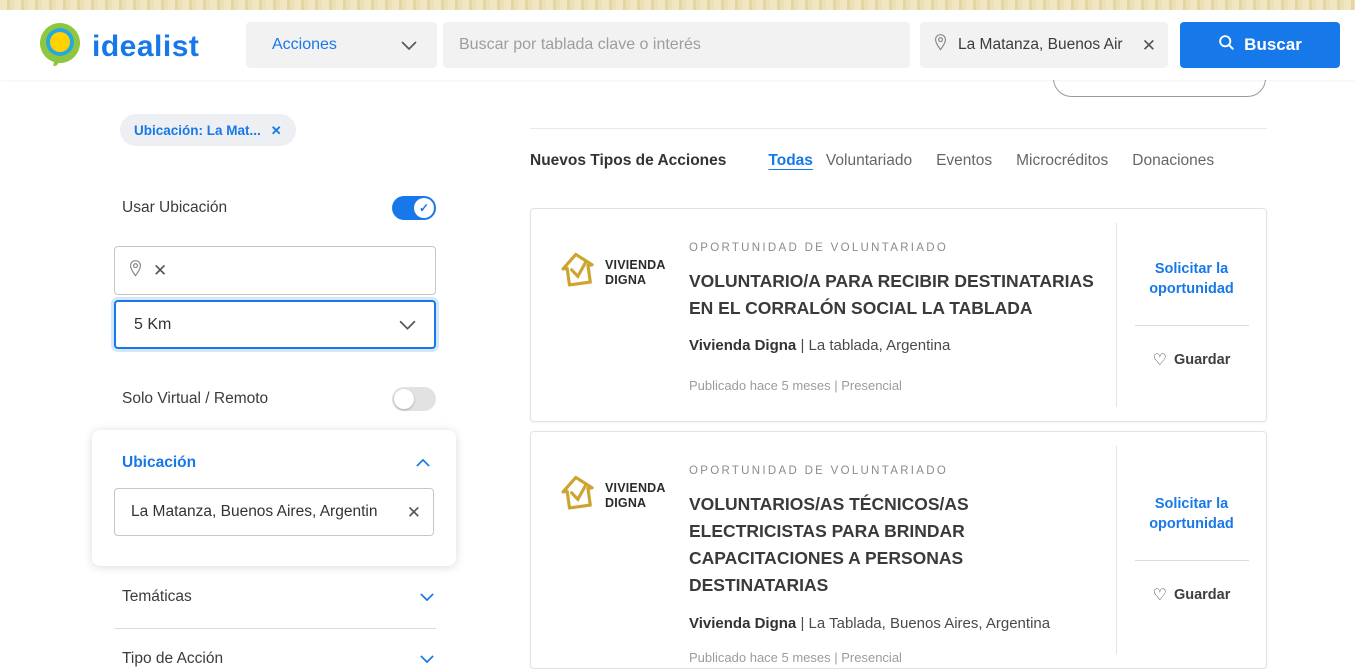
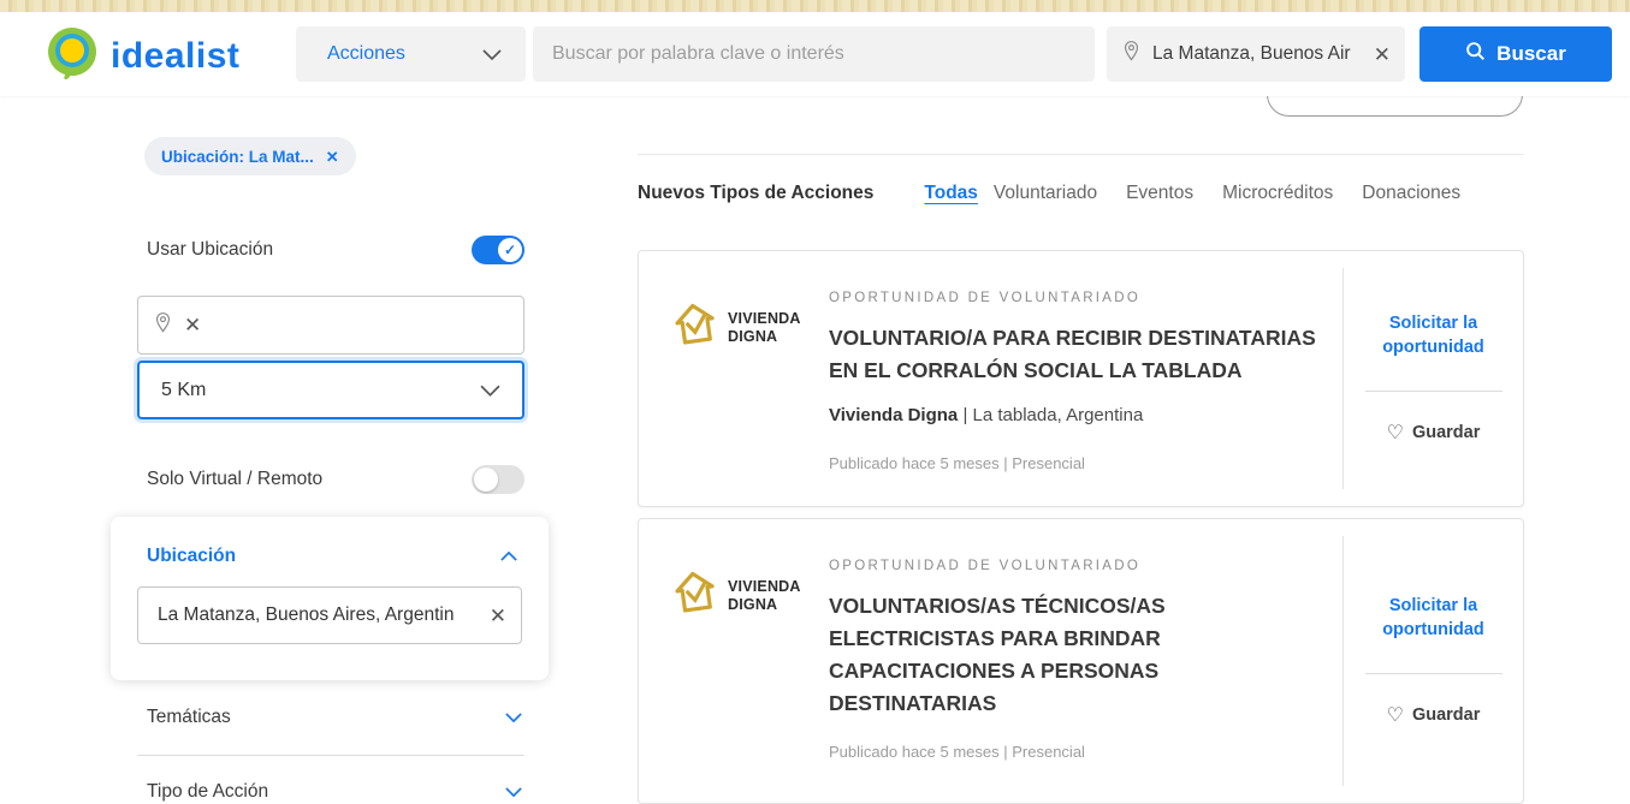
  idealist
  Acciones
- Buscar por tablada clave o interés
+ Buscar por palabra clave o interés
  La Matanza, Buenos Air
  ✕
  Buscar
  Ubicación: La Mat...
  ✕
  Usar Ubicación
  ✓
  ✕
  5 Km
  Solo Virtual / Remoto
  Ubicación
  La Matanza, Buenos Aires, Argentin
  ✕
  Temáticas
  Tipo de Acción
  Nuevos Tipos de Acciones
  Todas
  Voluntariado
  Eventos
  Microcréditos
  Donaciones
  VIVIENDA
  DIGNA
  OPORTUNIDAD DE VOLUNTARIADO
  VOLUNTARIO/A PARA RECIBIR DESTINATARIAS EN EL CORRALÓN SOCIAL LA TABLADA
  Vivienda Digna | La tablada, Argentina
  Publicado hace 5 meses | Presencial
  Solicitar la oportunidad
  ♡
  Guardar
  VIVIENDA
  DIGNA
  OPORTUNIDAD DE VOLUNTARIADO
  VOLUNTARIOS/AS TÉCNICOS/AS ELECTRICISTAS PARA BRINDAR CAPACITACIONES A PERSONAS DESTINATARIAS
- Vivienda Digna | La Tablada, Buenos Aires, Argentina
  Publicado hace 5 meses | Presencial
  Solicitar la oportunidad
  ♡
  Guardar
